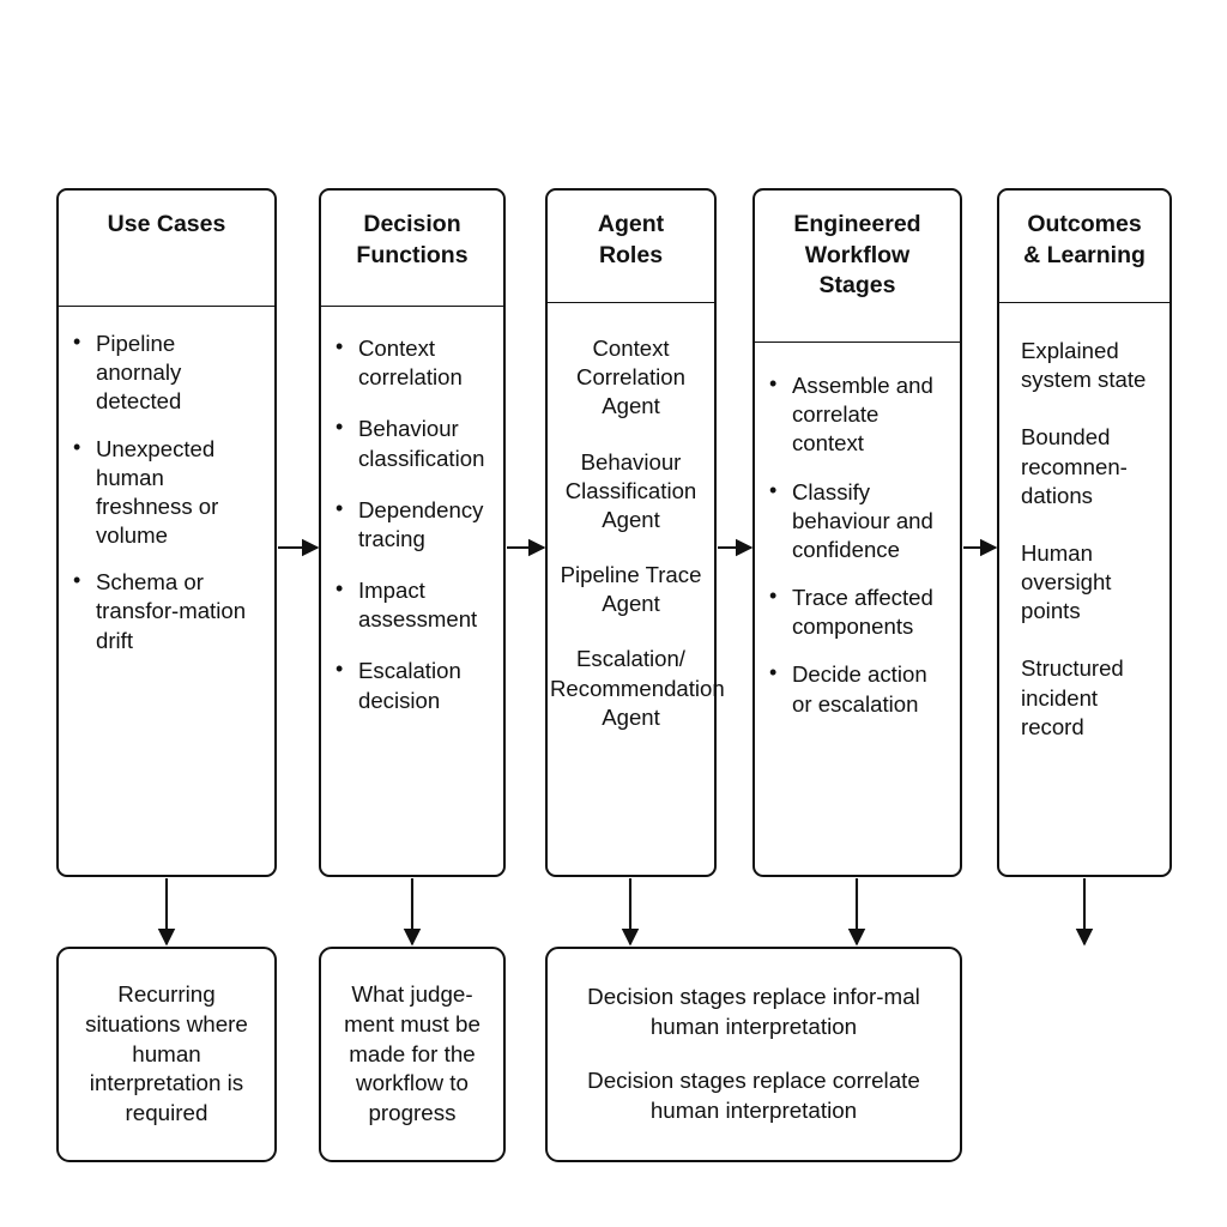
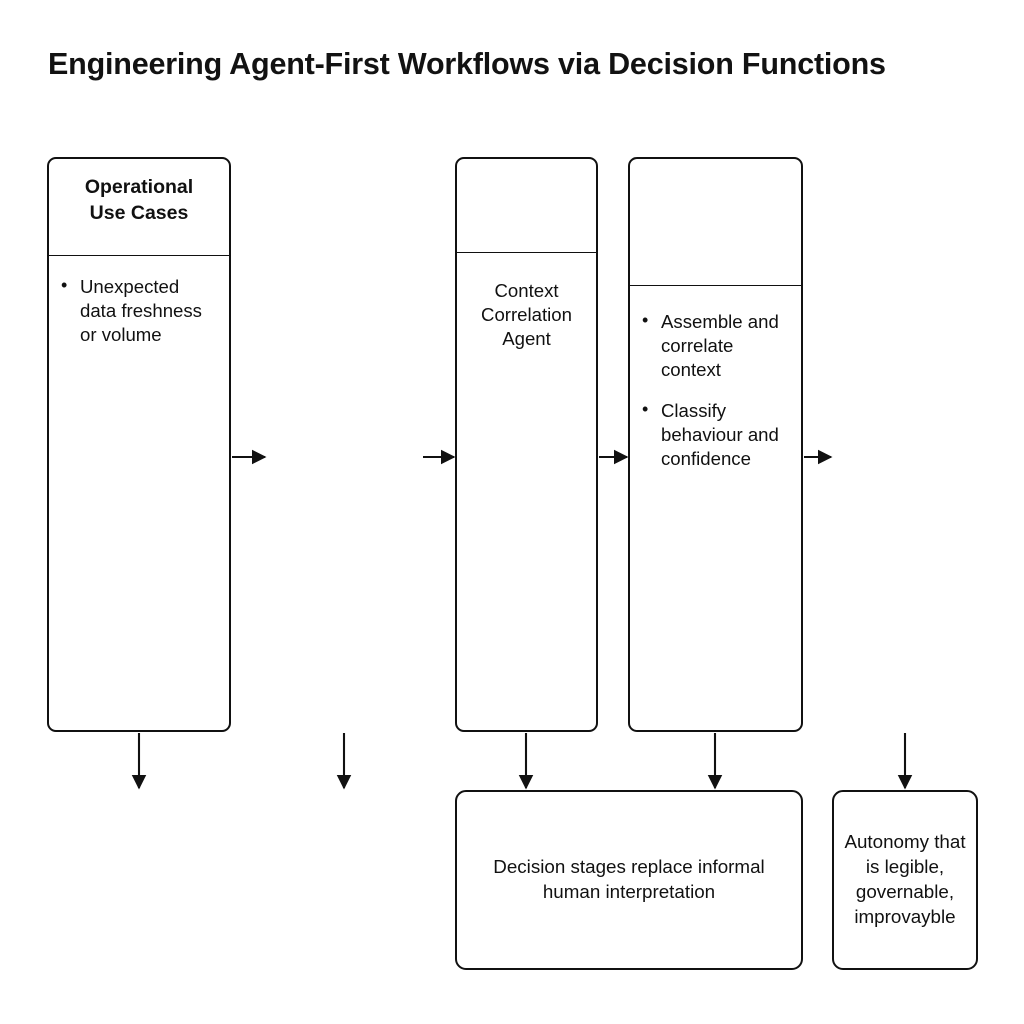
+ Engineering Agent-First Workflows via Decision Functions
+ Operational
  Use Cases
- Pipeline anornaly detected
- Unexpected human freshness or volume
+ Unexpected data freshness or volume
- Schema or transfor-mation drift
- Decision
- Functions
- Context correlation
- Behaviour classification
- Dependency tracing
- Impact assessment
- Escalation decision
- Agent
- Roles
  Context Correlation Agent
- Behaviour Classification Agent
- Pipeline Trace Agent
- Escalation/ Recommendation Agent
- Engineered
- Workflow
- Stages
  Assemble and correlate context
  Classify behaviour and confidence
- Trace affected components
- Decide action or escalation
- Outcomes
- & Learning
- Explained system state
- Bounded recomnen-dations
- Human oversight points
- Structured incident record
- Recurring situations where human interpretation is required
- What judge-ment must be made for the workflow to progress
- Decision stages replace infor-mal human interpretation
- Decision stages replace correlate human interpretation
+ Decision stages replace informal human interpretation
+ Autonomy that is legible, governable, improvayble
